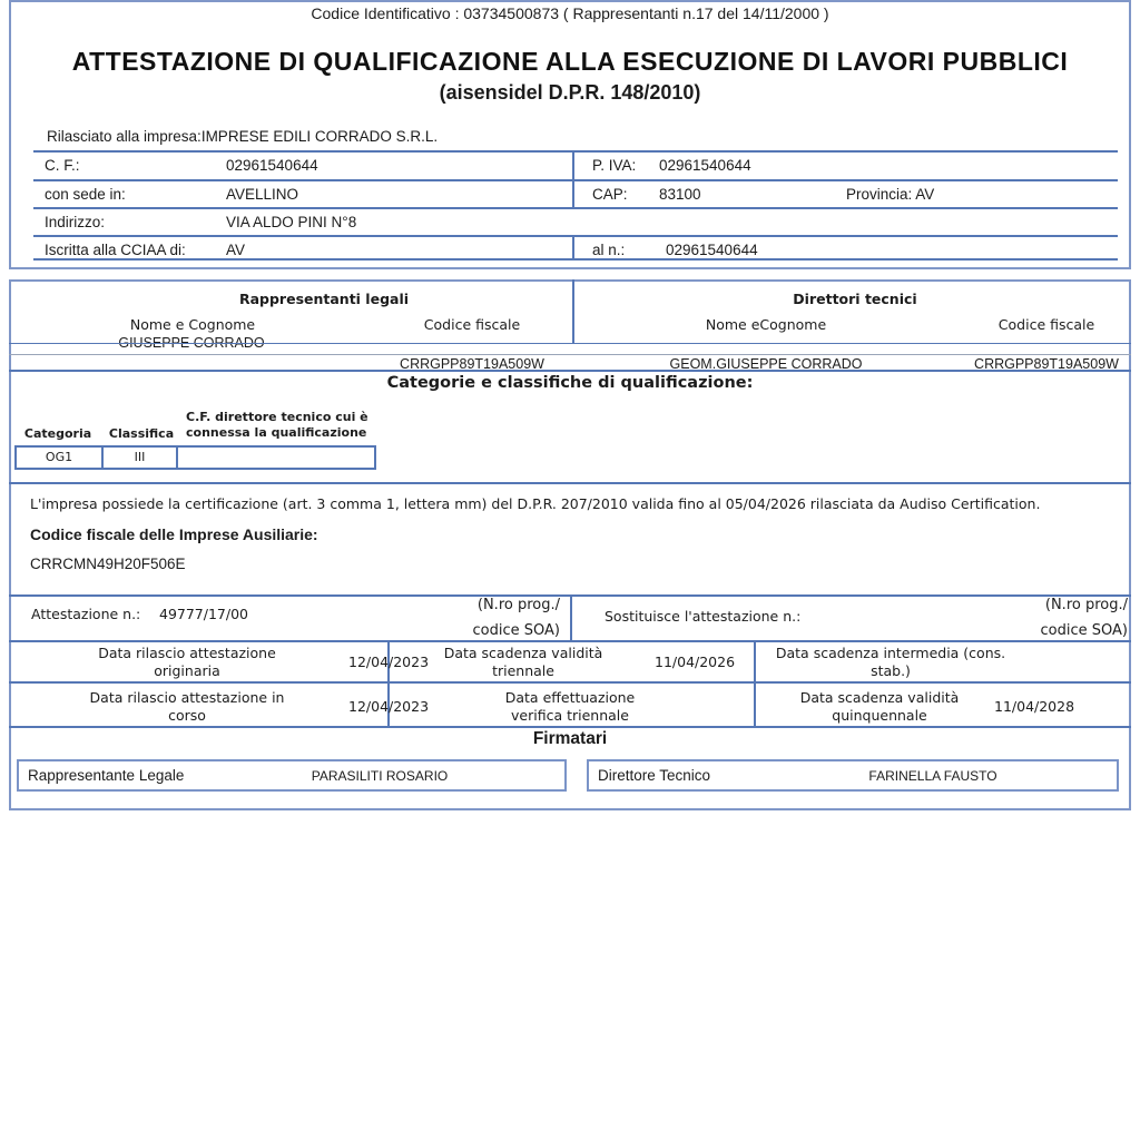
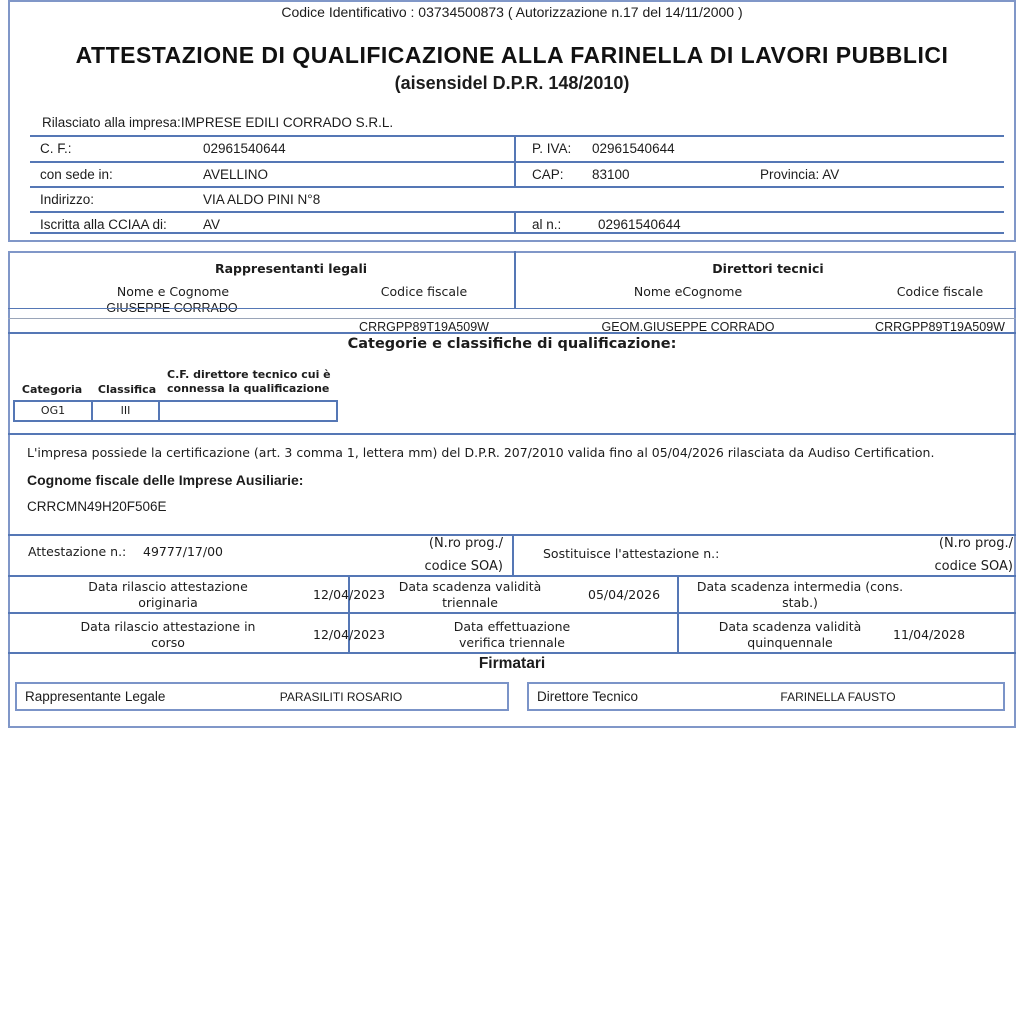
- Codice Identificativo : 03734500873 ( Rappresentanti n.17 del 14/11/2000 )
+ Codice Identificativo : 03734500873 ( Autorizzazione n.17 del 14/11/2000 )
- ATTESTAZIONE DI QUALIFICAZIONE ALLA ESECUZIONE DI LAVORI PUBBLICI
+ ATTESTAZIONE DI QUALIFICAZIONE ALLA FARINELLA DI LAVORI PUBBLICI
  (aisensidel D.P.R. 148/2010)
  Rilasciato alla impresa:IMPRESE EDILI CORRADO S.R.L.
  C. F.:
  02961540644
  P. IVA:
  02961540644
  con sede in:
  AVELLINO
  CAP:
  83100
  Provincia: AV
  Indirizzo:
  VIA ALDO PINI N°8
  Iscritta alla CCIAA di:
  AV
  al n.:
  02961540644
  Rappresentanti legali
  Direttori tecnici
  Nome e Cognome
  Codice fiscale
  Nome eCognome
  Codice fiscale
  GIUSEPPE CORRADO
  CRRGPP89T19A509W
  GEOM.GIUSEPPE CORRADO
  CRRGPP89T19A509W
  Categorie e classifiche di qualificazione:
  Categoria
  Classifica
  C.F. direttore tecnico cui è connessa la qualificazione
  OG1
  III
  L'impresa possiede la certificazione (art. 3 comma 1, lettera mm) del D.P.R. 207/2010 valida fino al 05/04/2026 rilasciata da Audiso Certification.
- Codice fiscale delle Imprese Ausiliarie:
+ Cognome fiscale delle Imprese Ausiliarie:
  CRRCMN49H20F506E
  Attestazione n.:
  49777/17/00
  (N.ro prog./
  codice SOA)
  Sostituisce l'attestazione n.:
  (N.ro prog./
  codice SOA)
  Data rilascio attestazione originaria
  12/04/2023
  Data scadenza validità triennale
- 11/04/2026
+ 05/04/2026
  Data scadenza intermedia (cons. stab.)
  Data rilascio attestazione in corso
  12/04/2023
  Data effettuazione verifica triennale
  Data scadenza validità quinquennale
  11/04/2028
  Firmatari
  Rappresentante Legale
  PARASILITI ROSARIO
  Direttore Tecnico
  FARINELLA FAUSTO
